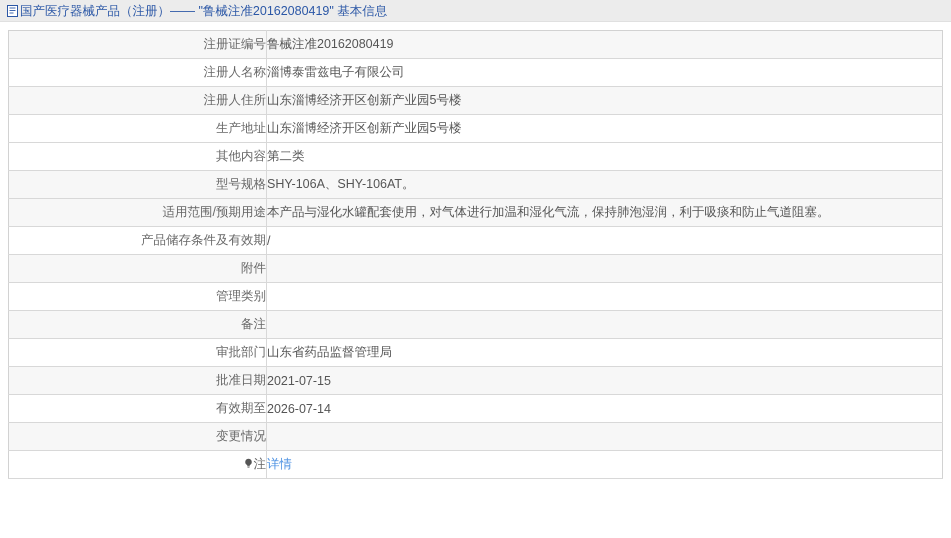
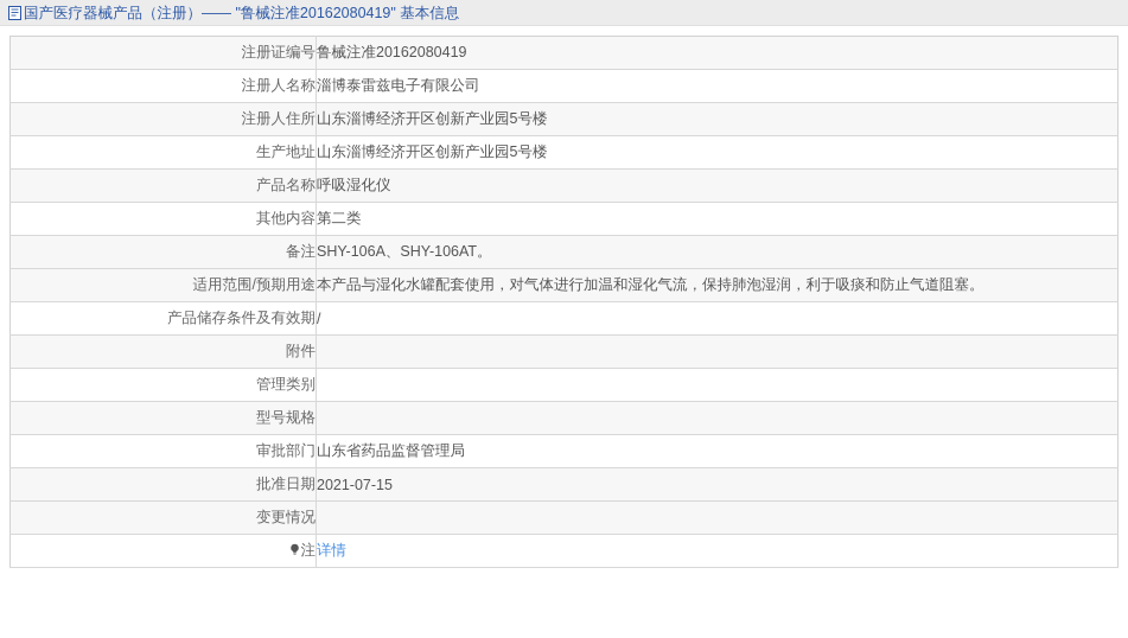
  国产医疗器械产品（注册）—— "鲁械注准20162080419" 基本信息
  注册证编号	鲁械注准20162080419
  注册人名称	淄博泰雷兹电子有限公司
  注册人住所	山东淄博经济开区创新产业园5号楼
  生产地址	山东淄博经济开区创新产业园5号楼
+ 产品名称	呼吸湿化仪
  其他内容	第二类
- 型号规格	SHY-106A、SHY-106AT。
+ 备注	SHY-106A、SHY-106AT。
  适用范围/预期用途	本产品与湿化水罐配套使用，对气体进行加温和湿化气流，保持肺泡湿润，利于吸痰和防止气道阻塞。
  产品储存条件及有效期	/
  附件
  管理类别
- 备注
+ 型号规格
  审批部门	山东省药品监督管理局
  批准日期	2021-07-15
- 有效期至	2026-07-14
  变更情况
  注	详情
